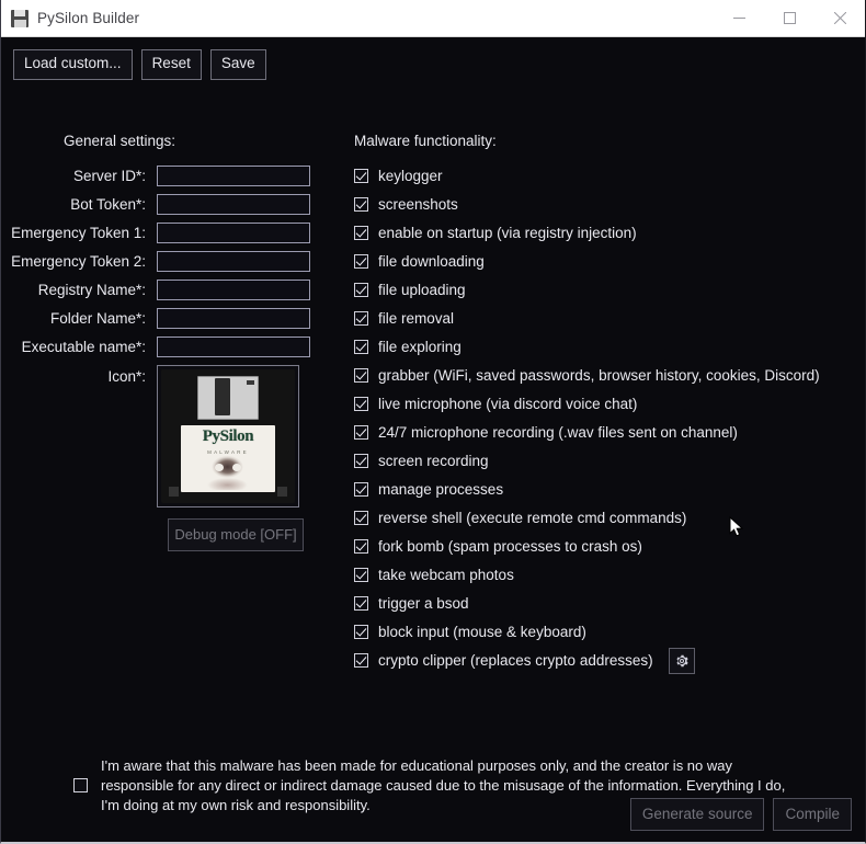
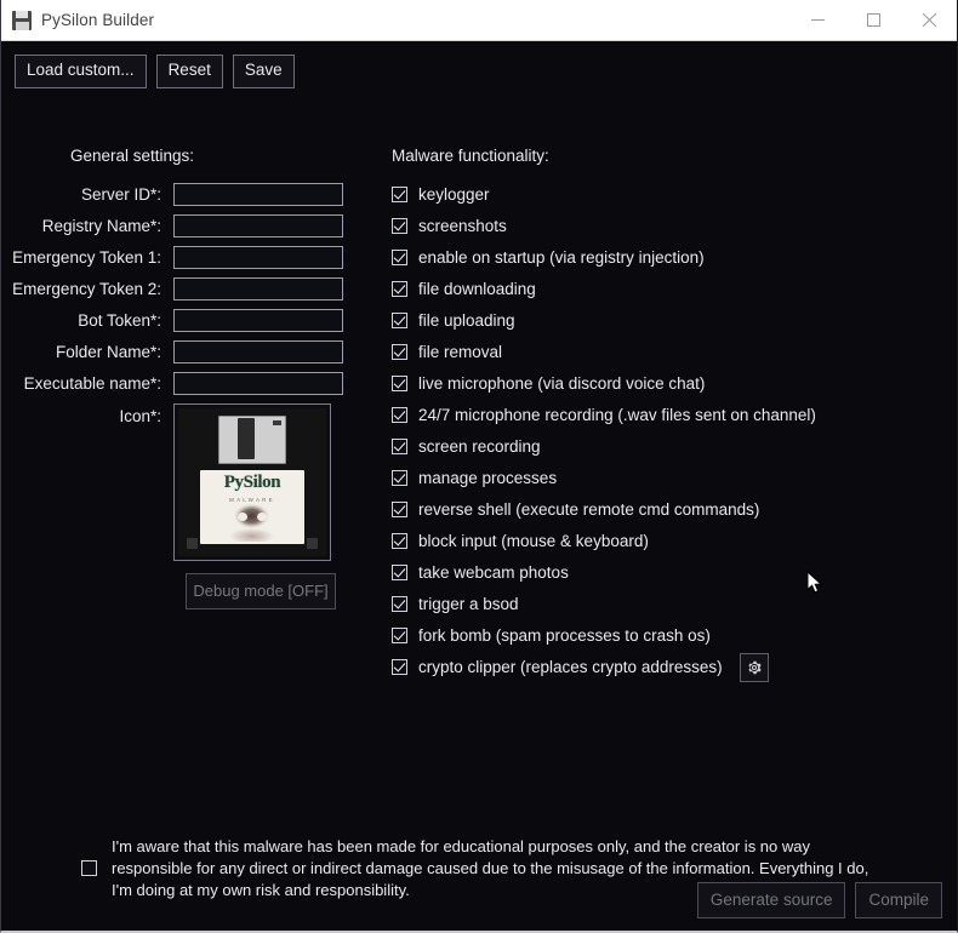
  PySilon Builder
  Load custom...
  Reset
  Save
  General settings:
  Server ID*:
- Bot Token*:
+ Registry Name*:
  Emergency Token 1:
  Emergency Token 2:
- Registry Name*:
+ Bot Token*:
  Folder Name*:
  Executable name*:
  Icon*:
  PySilon
  Debug mode [OFF]
  Malware functionality:
  keylogger
  screenshots
  enable on startup (via registry injection)
  file downloading
  file uploading
  file removal
- file exploring
- grabber (WiFi, saved passwords, browser history, cookies, Discord)
  live microphone (via discord voice chat)
  24/7 microphone recording (.wav files sent on channel)
  screen recording
  manage processes
  reverse shell (execute remote cmd commands)
- fork bomb (spam processes to crash os)
+ block input (mouse & keyboard)
  take webcam photos
  trigger a bsod
- block input (mouse & keyboard)
+ fork bomb (spam processes to crash os)
  crypto clipper (replaces crypto addresses)
  I'm aware that this malware has been made for educational purposes only, and the creator is no way responsible for any direct or indirect damage caused due to the misusage of the information. Everything I do, I'm doing at my own risk and responsibility.
  Generate source
  Compile
